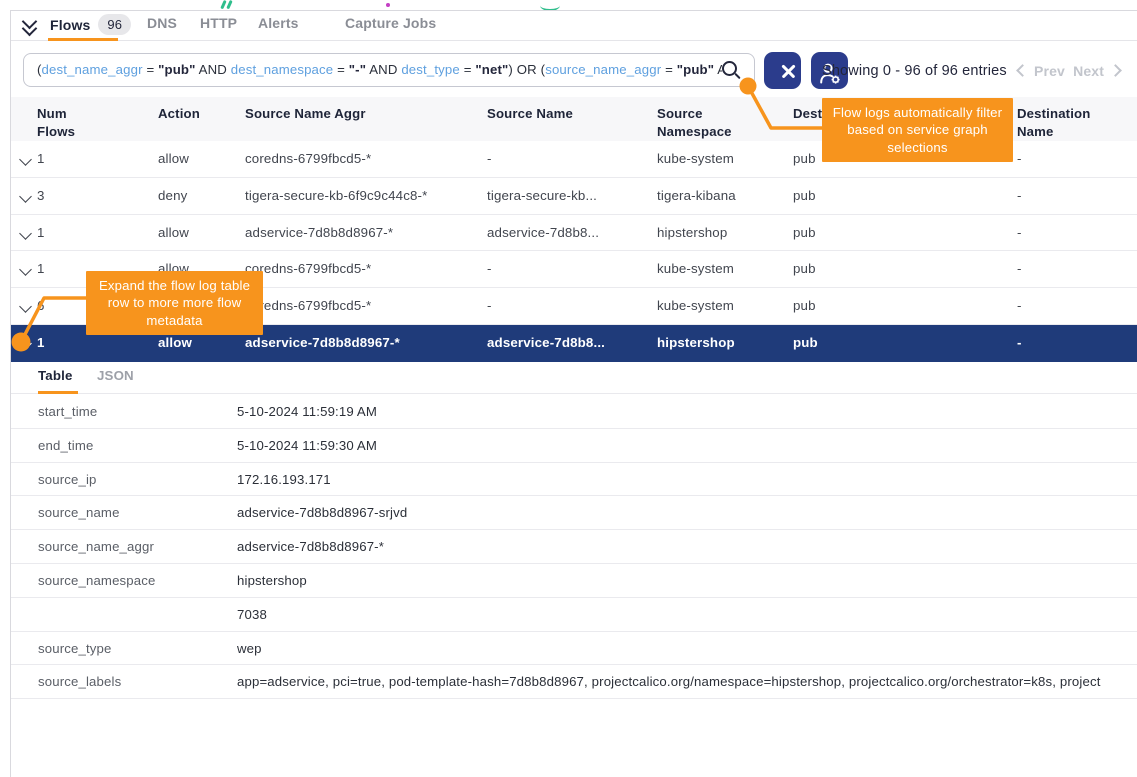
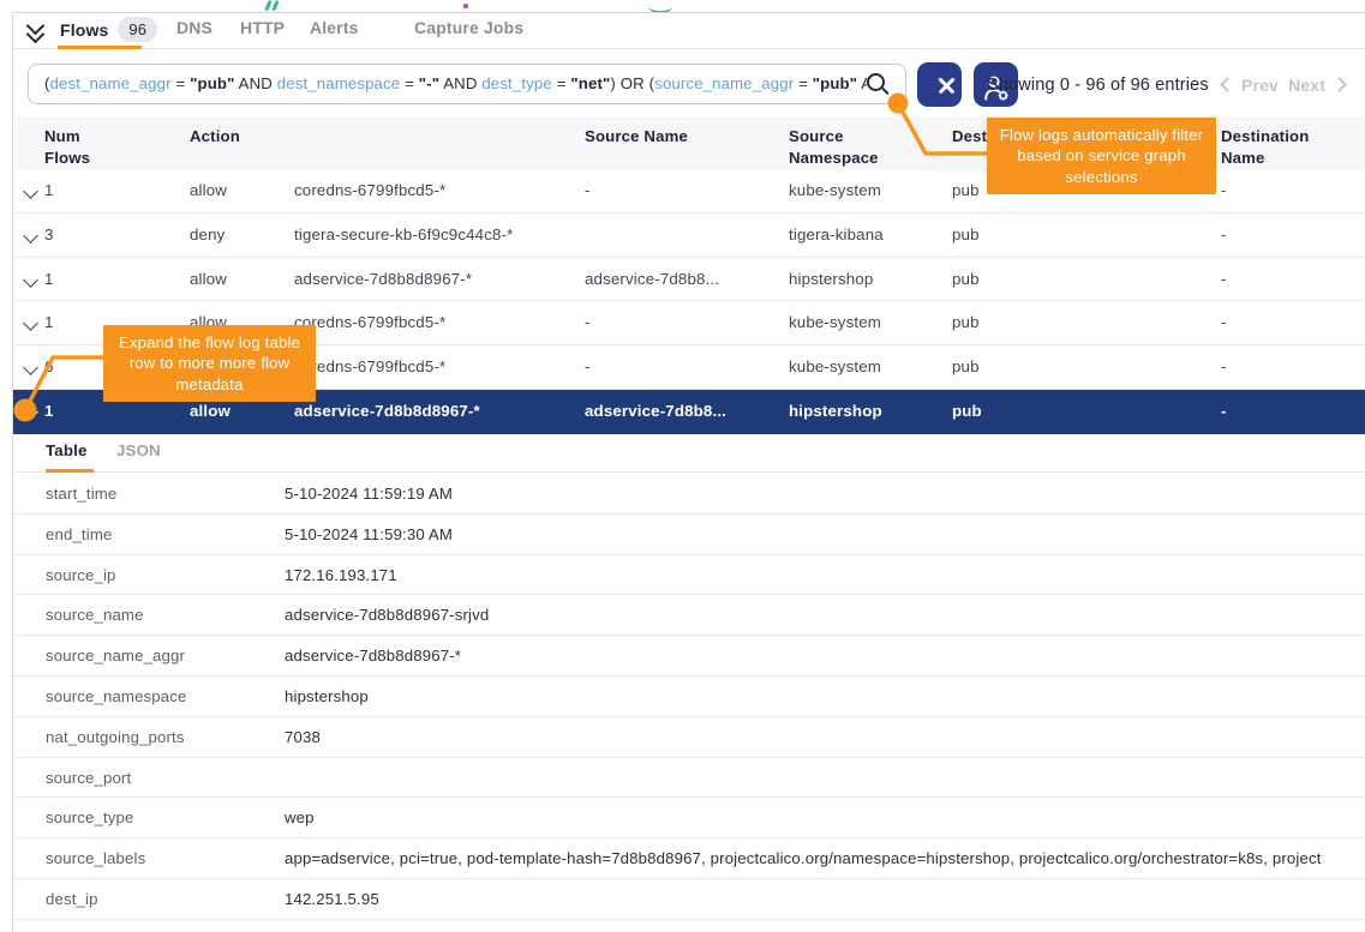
  Flows 96
  DNS
  HTTP
  Alerts
  Capture Jobs
  (dest_name_aggr = "pub" AND dest_namespace = "-" AND dest_type = "net") OR (source_name_aggr = "pub"
  Showing 0 - 96 of 96 entries
  Prev Next
  Num Flows
  Action
- Source Name Aggr
  Source Name
  Source Namespace
  Destination Name
  1
  allow
  coredns-6799fbcd5-*
  -
  kube-system
  pub
  -
  3
  deny
  tigera-secure-kb-6f9c9c44c8-*
- tigera-secure-kb...
  tigera-kibana
  pub
  -
  1
  allow
  adservice-7d8b8d8967-*
  adservice-7d8b8...
  hipstershop
  pub
  -
  1
  allow
  coredns-6799fbcd5-*
  -
  kube-system
  pub
  -
  edns-6799fbcd5-*
  -
  kube-system
  pub
  -
  1
  allow
  adservice-7d8b8d8967-*
  adservice-7d8b8...
  hipstershop
  pub
  -
  Table
  JSON
  start_time
  5-10-2024 11:59:19 AM
  end_time
  5-10-2024 11:59:30 AM
  source_ip
  172.16.193.171
  source_name
  adservice-7d8b8d8967-srjvd
  source_name_aggr
  adservice-7d8b8d8967-*
  source_namespace
  hipstershop
+ nat_outgoing_ports
  7038
+ source_port
  source_type
  wep
  source_labels
  app=adservice, pci=true, pod-template-hash=7d8b8d8967, projectcalico.org/namespace=hipstershop, projectcalico.org/orchestrator=k8s, project
+ dest_ip
+ 142.251.5.95
  Flow logs automatically filter based on service graph selections
  Expand the flow log table row to more more flow metadata
